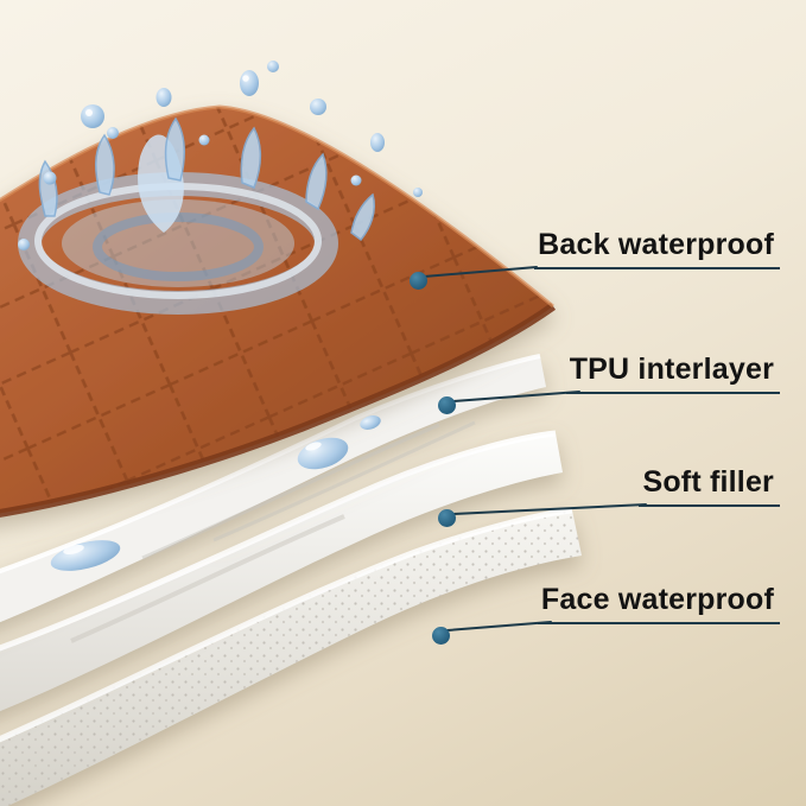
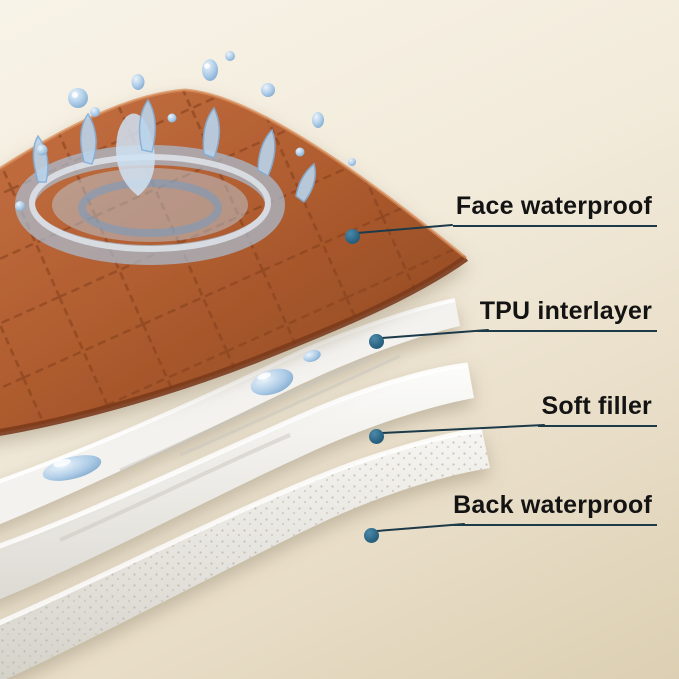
- Back waterproof
+ Face waterproof
  TPU interlayer
  Soft filler
- Face waterproof
+ Back waterproof
